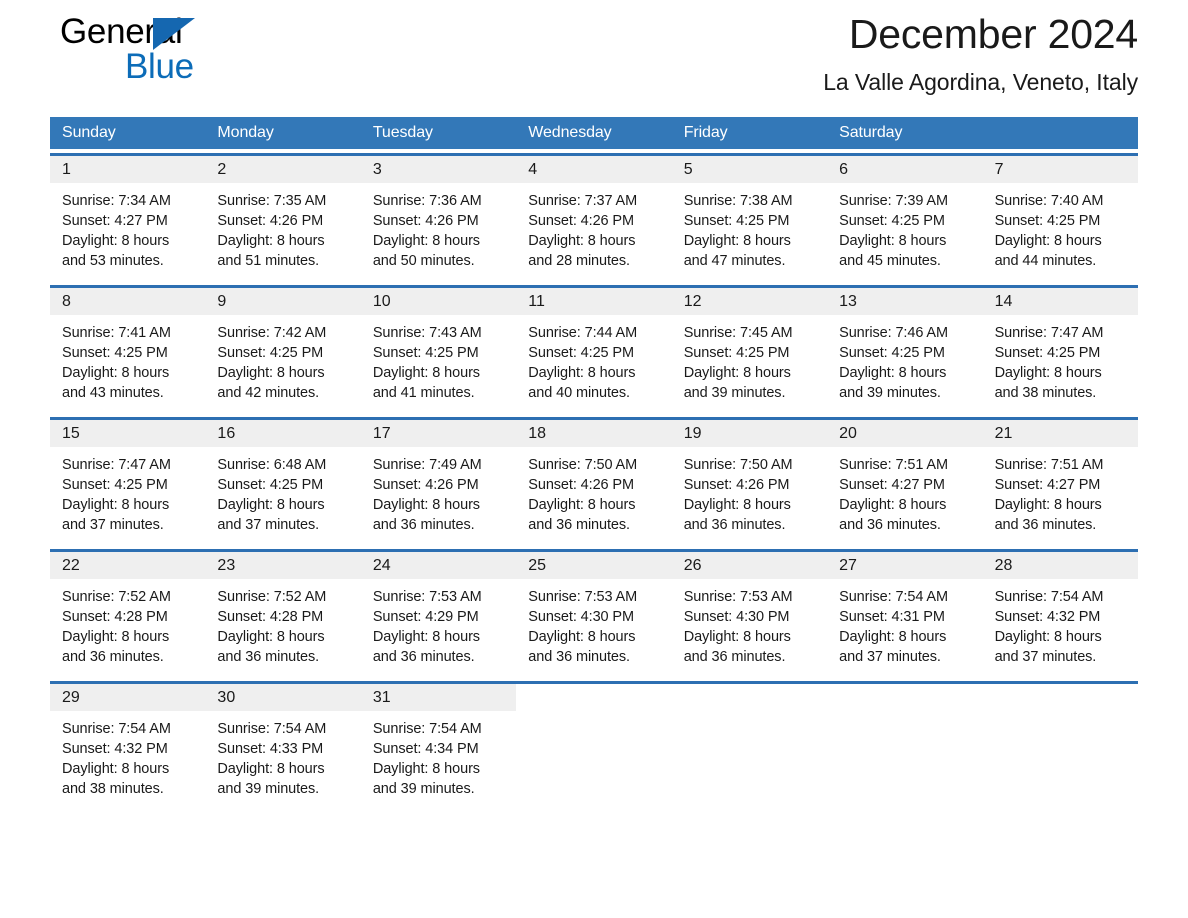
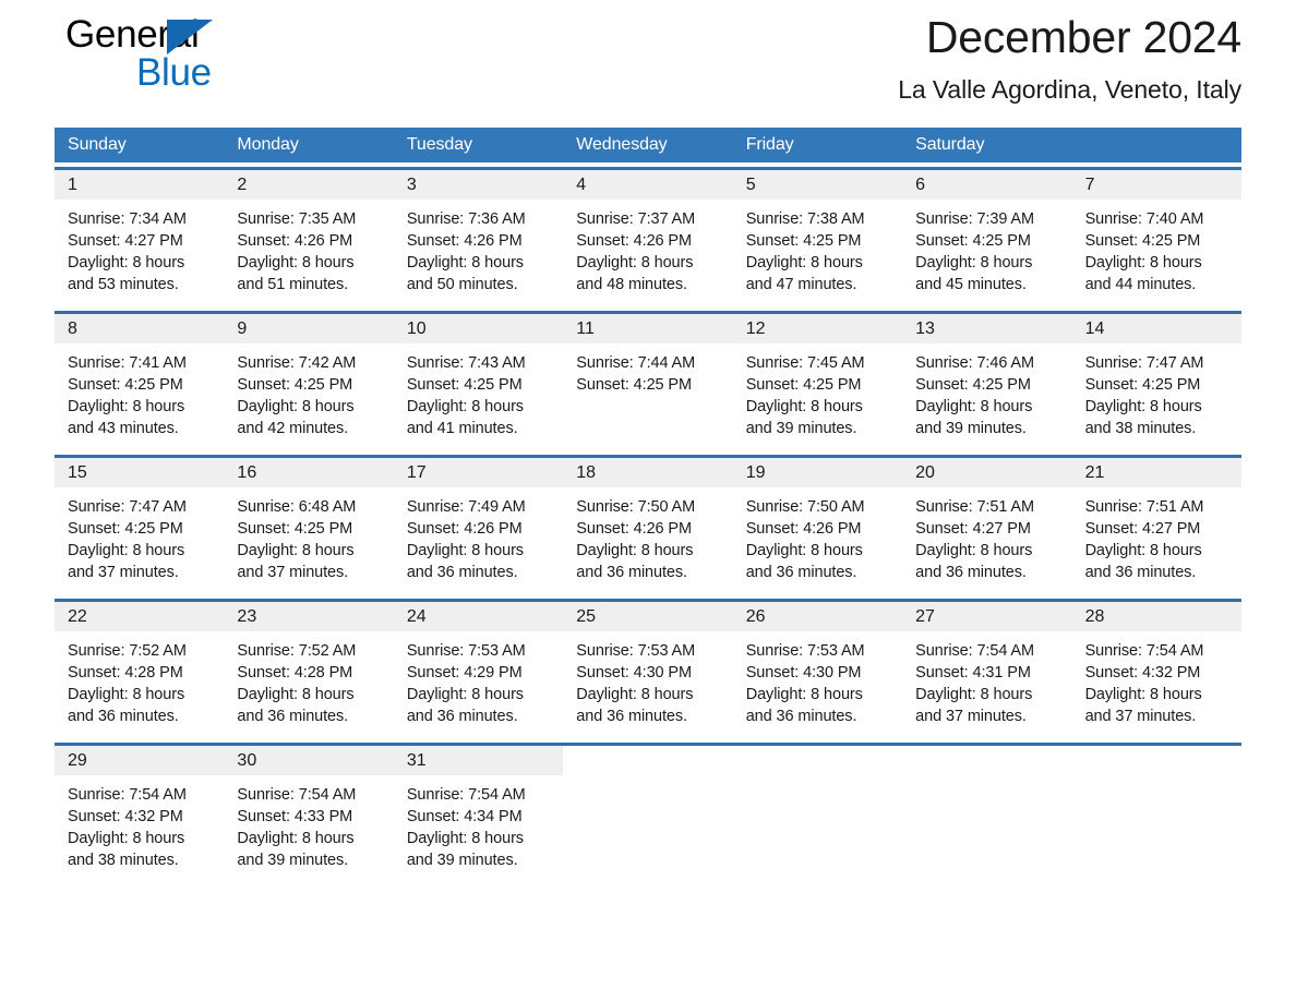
  General
  Blue
  December 2024
  La Valle Agordina, Veneto, Italy
  Sunday
  Monday
  Tuesday
  Wednesday
  Friday
  Saturday
  1
  Sunrise: 7:34 AM
  Sunset: 4:27 PM
  Daylight: 8 hours and 53 minutes.
  2
  Sunrise: 7:35 AM
  Sunset: 4:26 PM
  Daylight: 8 hours and 51 minutes.
  3
  Sunrise: 7:36 AM
  Sunset: 4:26 PM
  Daylight: 8 hours and 50 minutes.
  4
  Sunrise: 7:37 AM
  Sunset: 4:26 PM
- Daylight: 8 hours and 28 minutes.
+ Daylight: 8 hours and 48 minutes.
  5
  Sunrise: 7:38 AM
  Sunset: 4:25 PM
  Daylight: 8 hours and 47 minutes.
  6
  Sunrise: 7:39 AM
  Sunset: 4:25 PM
  Daylight: 8 hours and 45 minutes.
  7
  Sunrise: 7:40 AM
  Sunset: 4:25 PM
  Daylight: 8 hours and 44 minutes.
  8
  Sunrise: 7:41 AM
  Sunset: 4:25 PM
  Daylight: 8 hours and 43 minutes.
  9
  Sunrise: 7:42 AM
  Sunset: 4:25 PM
  Daylight: 8 hours and 42 minutes.
  10
  Sunrise: 7:43 AM
  Sunset: 4:25 PM
  Daylight: 8 hours and 41 minutes.
  11
  Sunrise: 7:44 AM
  Sunset: 4:25 PM
- Daylight: 8 hours and 40 minutes.
  12
  Sunrise: 7:45 AM
  Sunset: 4:25 PM
  Daylight: 8 hours and 39 minutes.
  13
  Sunrise: 7:46 AM
  Sunset: 4:25 PM
  Daylight: 8 hours and 39 minutes.
  14
  Sunrise: 7:47 AM
  Sunset: 4:25 PM
  Daylight: 8 hours and 38 minutes.
  15
  Sunrise: 7:47 AM
  Sunset: 4:25 PM
  Daylight: 8 hours and 37 minutes.
  16
  Sunrise: 6:48 AM
  Sunset: 4:25 PM
  Daylight: 8 hours and 37 minutes.
  17
  Sunrise: 7:49 AM
  Sunset: 4:26 PM
  Daylight: 8 hours and 36 minutes.
  18
  Sunrise: 7:50 AM
  Sunset: 4:26 PM
  Daylight: 8 hours and 36 minutes.
  19
  Sunrise: 7:50 AM
  Sunset: 4:26 PM
  Daylight: 8 hours and 36 minutes.
  20
  Sunrise: 7:51 AM
  Sunset: 4:27 PM
  Daylight: 8 hours and 36 minutes.
  21
  Sunrise: 7:51 AM
  Sunset: 4:27 PM
  Daylight: 8 hours and 36 minutes.
  22
  Sunrise: 7:52 AM
  Sunset: 4:28 PM
  Daylight: 8 hours and 36 minutes.
  23
  Sunrise: 7:52 AM
  Sunset: 4:28 PM
  Daylight: 8 hours and 36 minutes.
  24
  Sunrise: 7:53 AM
  Sunset: 4:29 PM
  Daylight: 8 hours and 36 minutes.
  25
  Sunrise: 7:53 AM
  Sunset: 4:30 PM
  Daylight: 8 hours and 36 minutes.
  26
  Sunrise: 7:53 AM
  Sunset: 4:30 PM
  Daylight: 8 hours and 36 minutes.
  27
  Sunrise: 7:54 AM
  Sunset: 4:31 PM
  Daylight: 8 hours and 37 minutes.
  28
  Sunrise: 7:54 AM
  Sunset: 4:32 PM
  Daylight: 8 hours and 37 minutes.
  29
  Sunrise: 7:54 AM
  Sunset: 4:32 PM
  Daylight: 8 hours and 38 minutes.
  30
  Sunrise: 7:54 AM
  Sunset: 4:33 PM
  Daylight: 8 hours and 39 minutes.
  31
  Sunrise: 7:54 AM
  Sunset: 4:34 PM
  Daylight: 8 hours and 39 minutes.
